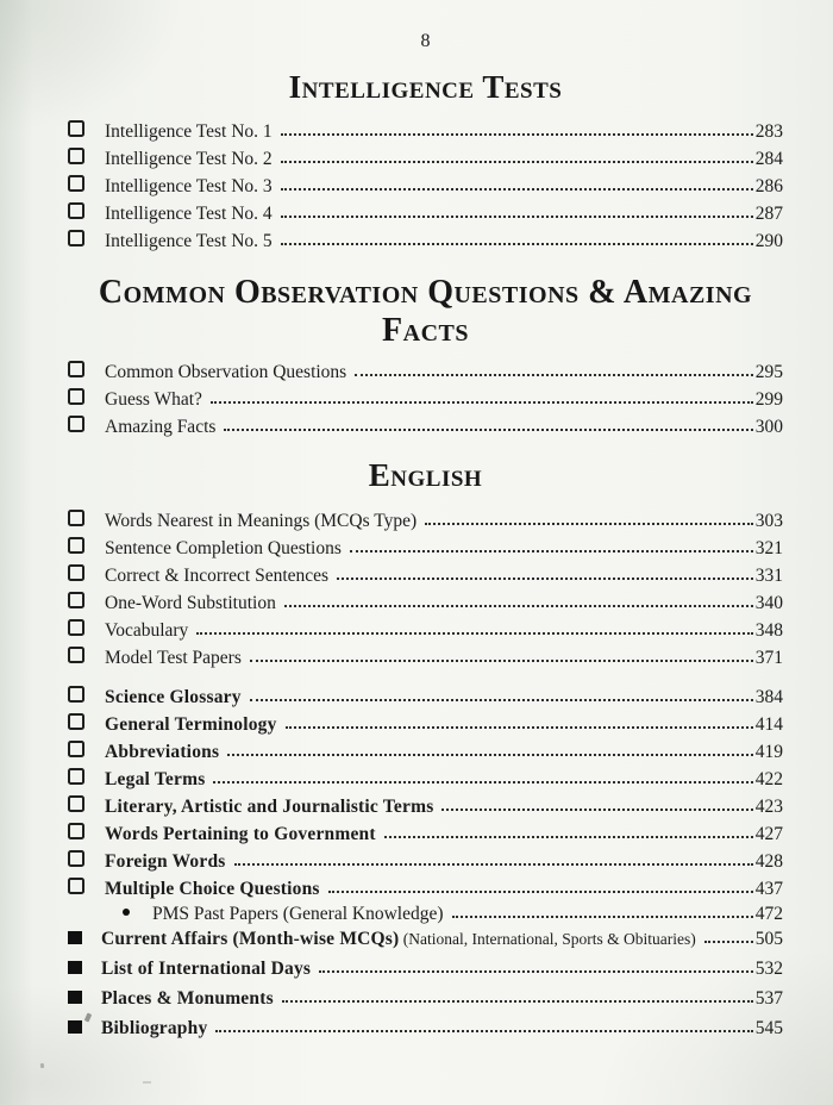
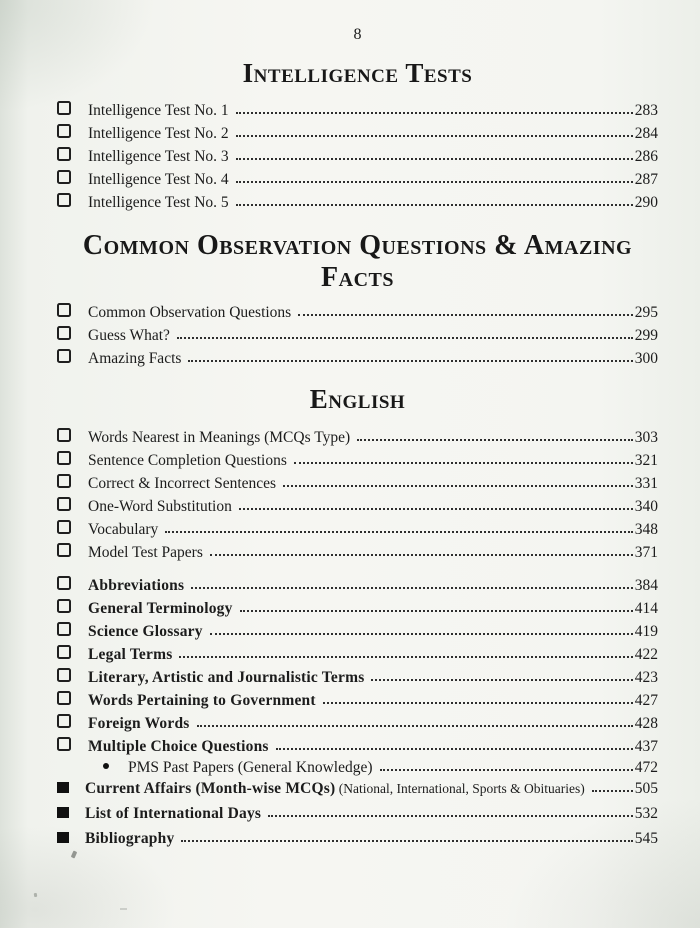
  8
  Intelligence Tests
  Intelligence Test No. 1
  283
  Intelligence Test No. 2
  284
  Intelligence Test No. 3
  286
  Intelligence Test No. 4
  287
  Intelligence Test No. 5
  290
  Common Observation Questions & Amazing Facts
  Common Observation Questions
  295
  Guess What?
  299
  Amazing Facts
  300
  English
  Words Nearest in Meanings (MCQs Type)
  303
  Sentence Completion Questions
  321
  Correct & Incorrect Sentences
  331
  One-Word Substitution
  340
  Vocabulary
  348
  Model Test Papers
  371
- Science Glossary
+ Abbreviations
  384
  General Terminology
  414
- Abbreviations
+ Science Glossary
  419
  Legal Terms
  422
  Literary, Artistic and Journalistic Terms
  423
  Words Pertaining to Government
  427
  Foreign Words
  428
  Multiple Choice Questions
  437
  PMS Past Papers (General Knowledge)
  472
  Current Affairs (Month-wise MCQs) (National, International, Sports & Obituaries)
  505
  List of International Days
  532
- Places & Monuments
- 537
  Bibliography
  545
